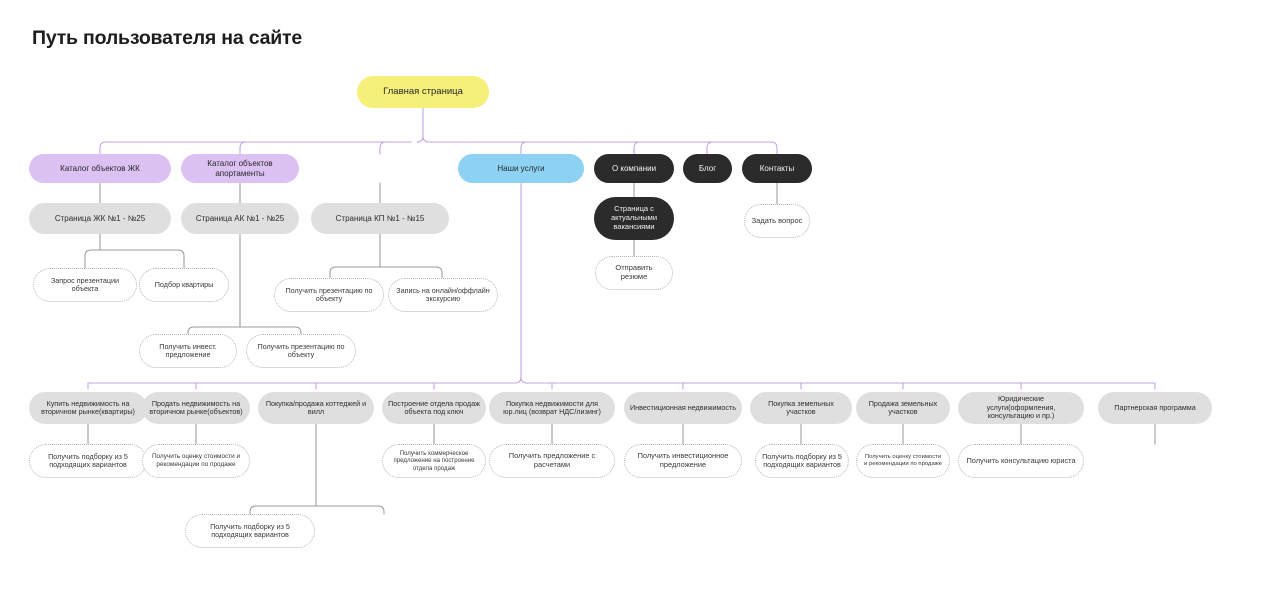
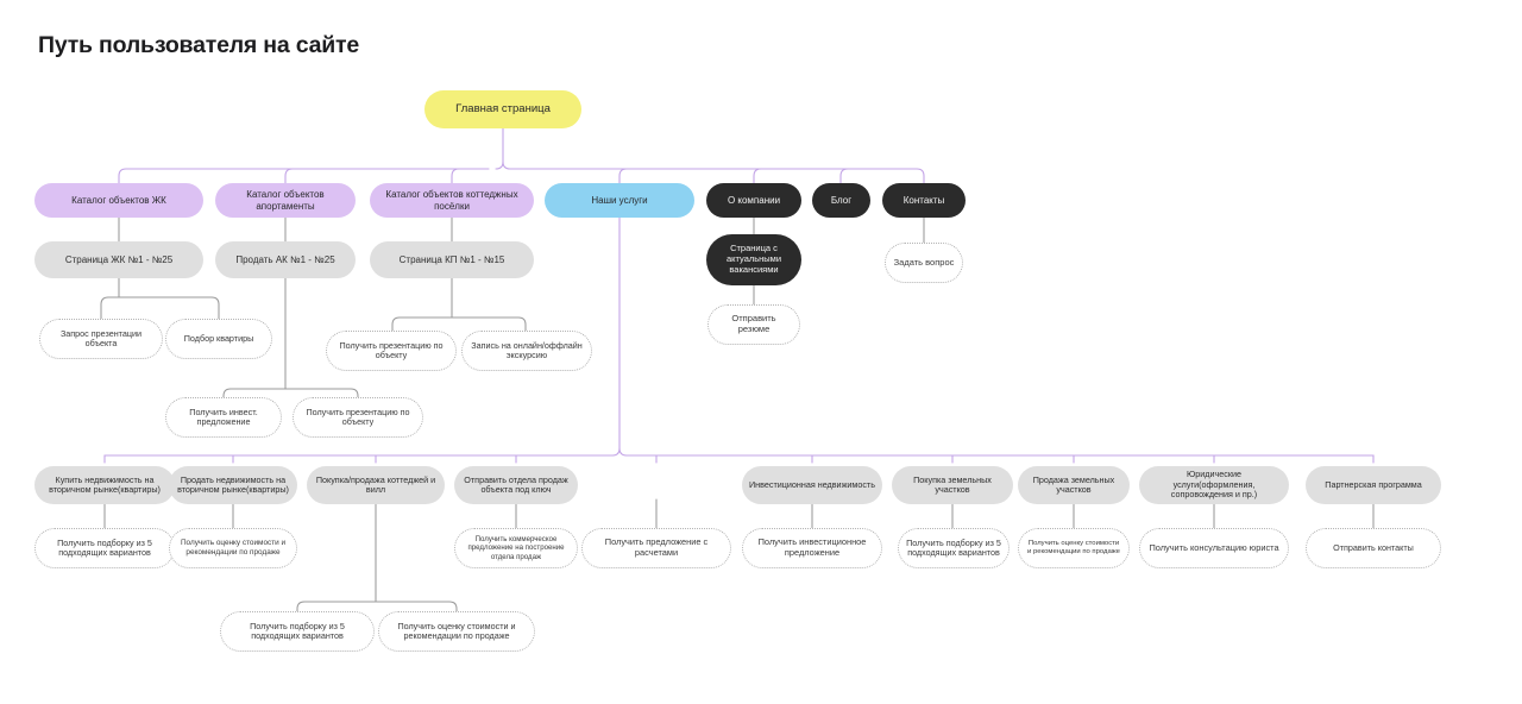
  Путь пользователя на сайте
  Главная страница
  Каталог объектов ЖК
  Каталог объектов апортаменты
+ Каталог объектов коттеджных посёлки
  Наши услуги
  О компании
  Блог
  Контакты
  Страница ЖК №1 - №25
- Страница АК №1 - №25
+ Продать АК №1 - №25
  Страница КП №1 - №15
  Страница с актуальными вакансиями
  Задать вопрос
  Отправить резюме
  Запрос презентации объекта
  Подбор квартиры
  Получить инвест. предложение
  Получить презентацию по объекту
  Получить презентацию по объекту
  Запись на онлайн/оффлайн экскурсию
  Купить недвижимость на вторичном рынке(квартиры)
- Продать недвижимость на вторичном рынке(объектов)
+ Продать недвижимость на вторичном рынке(квартиры)
  Покупка/продажа коттеджей и вилл
- Построение отдела продаж объекта под ключ
+ Отправить отдела продаж объекта под ключ
- Покупка недвижимости для юр.лиц (возврат НДС/лизинг)
  Инвестиционная недвижимость
  Покупка земельных участков
  Продажа земельных участков
- Юридические услуги(оформления, консультацию и пр.)
+ Юридические услуги(оформления, сопровождения и пр.)
  Партнерская программа
  Получить подборку из 5 подходящих вариантов
  Получить предложение с расчетами
  Получить инвестиционное предложение
  Получить подборку из 5 подходящих вариантов
  Получить консультацию юриста
+ Отправить контакты
  Получить подборку из 5 подходящих вариантов
+ Получить оценку стоимости и рекомендации по продаже
